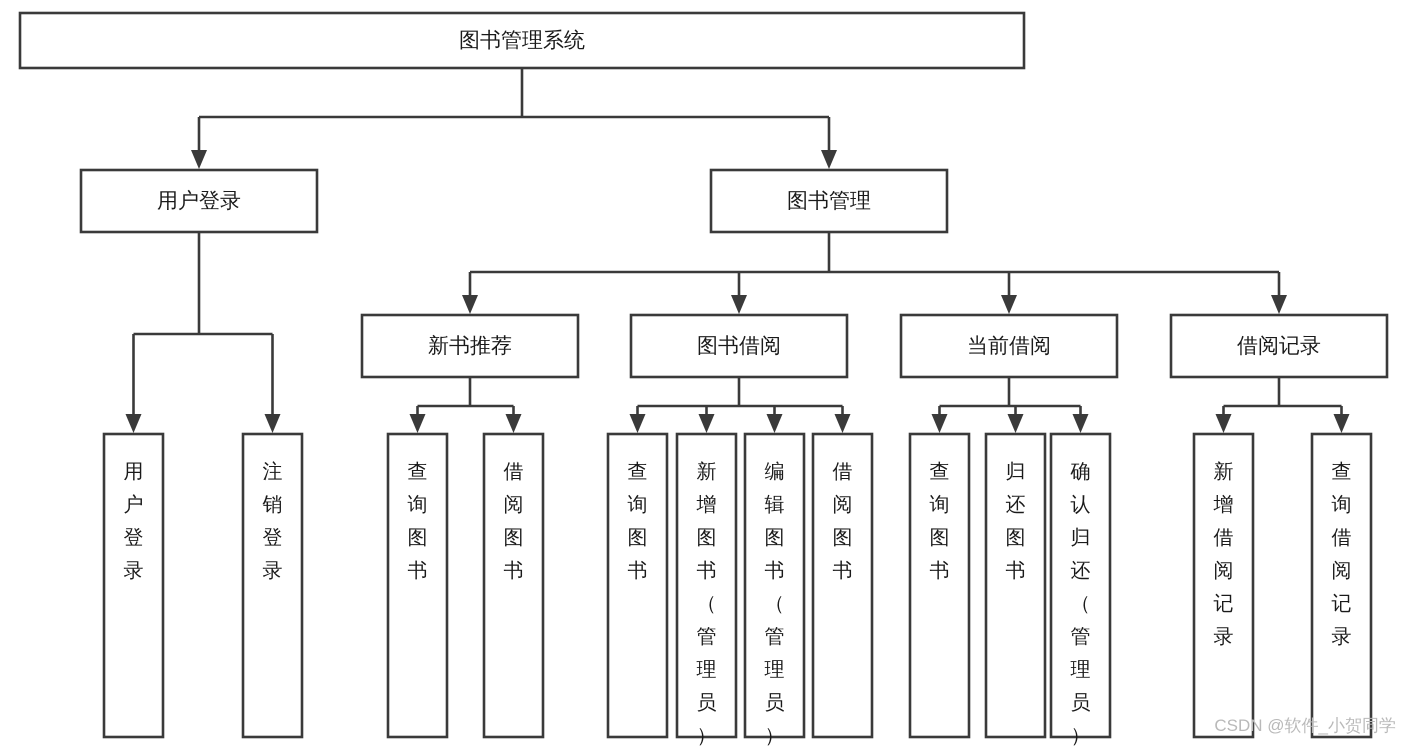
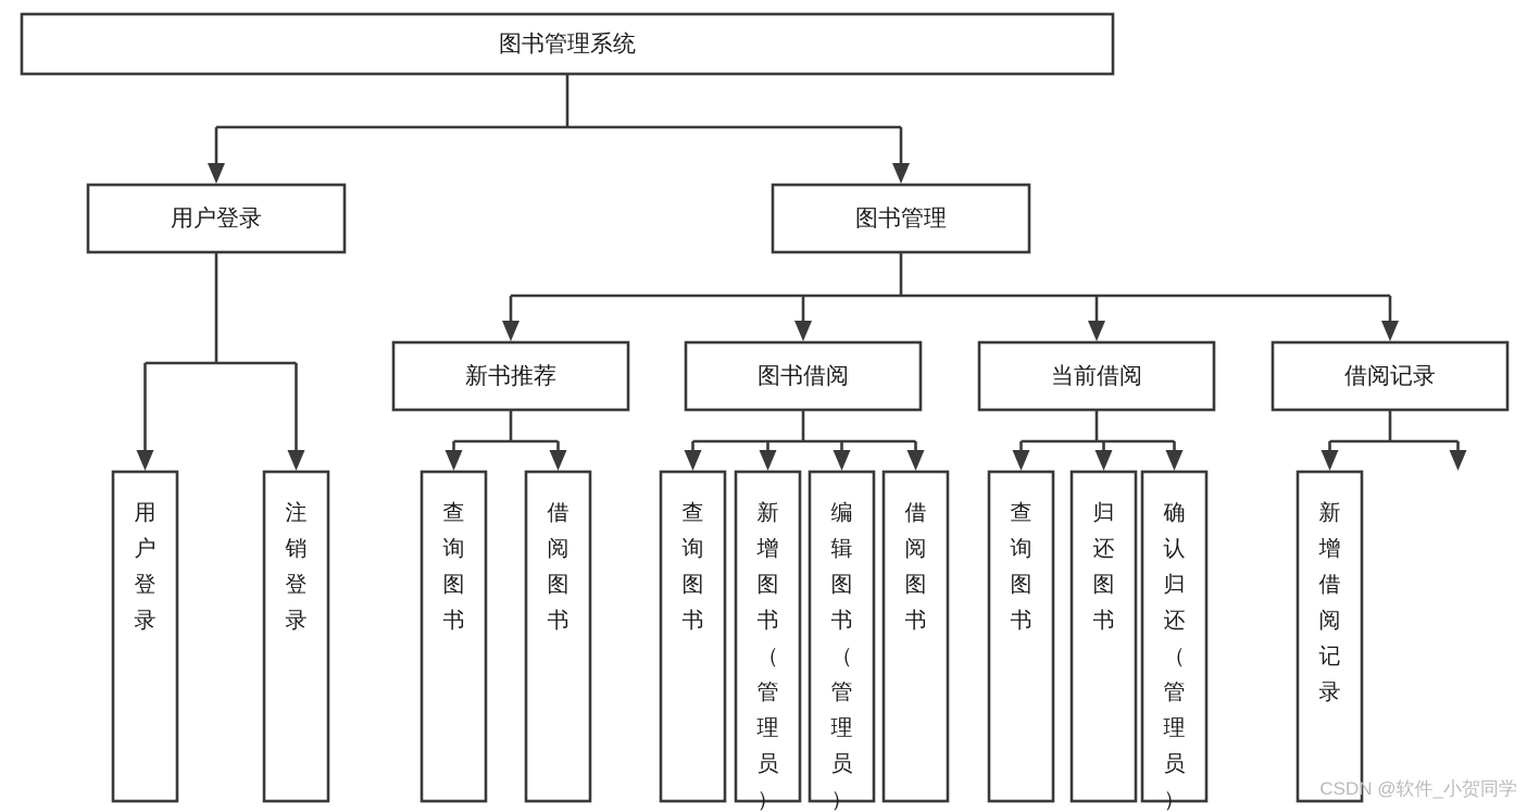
  图书管理系统
  用户登录
  图书管理
  新书推荐
  图书借阅
  当前借阅
  借阅记录
  用户登录
  注销登录
  查询图书
  借阅图书
  查询图书
  新增图书（管理员）
  编辑图书（管理员）
  借阅图书
  查询图书
  归还图书
  确认归还（管理员）
  新增借阅记录
- 查询借阅记录
  CSDN @软件_小贺同学
